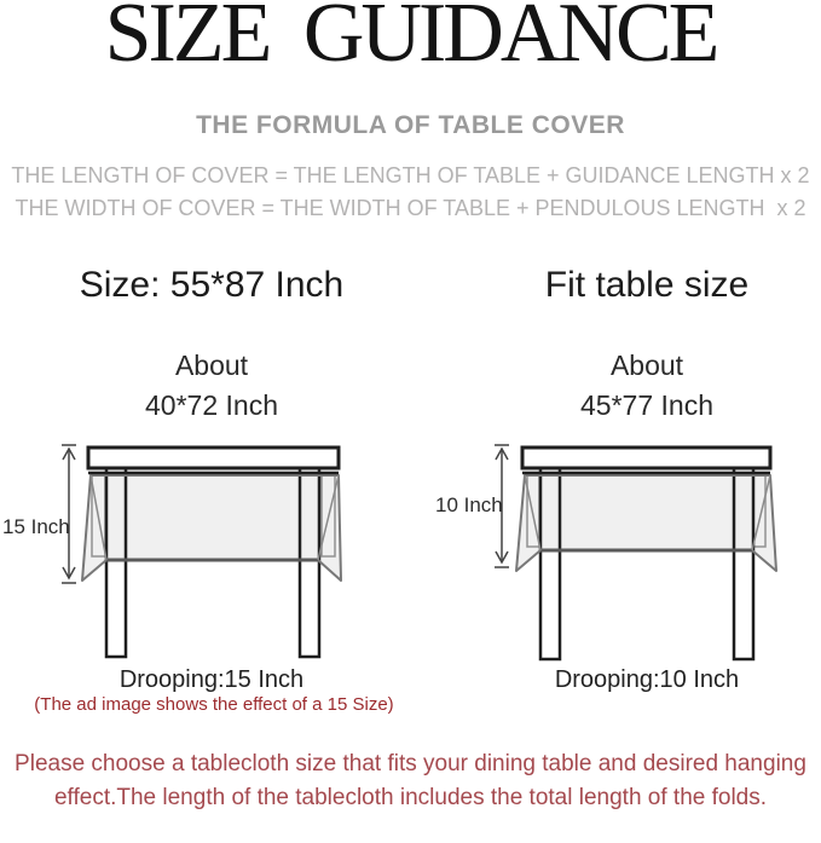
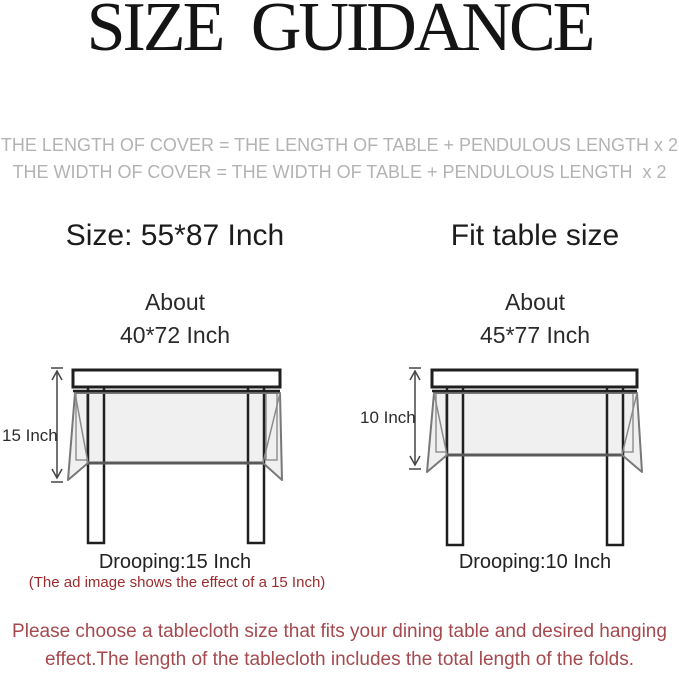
  SIZE GUIDANCE
- THE FORMULA OF TABLE COVER
- THE LENGTH OF COVER = THE LENGTH OF TABLE + GUIDANCE LENGTH x 2
+ THE LENGTH OF COVER = THE LENGTH OF TABLE + PENDULOUS LENGTH x 2
  THE WIDTH OF COVER = THE WIDTH OF TABLE + PENDULOUS LENGTH x 2
  Size: 55*87 Inch
  About
  40*72 Inch
  Fit table size
  About
  45*77 Inch
  15 Inch
  10 Inch
  Drooping:15 Inch
  Drooping:10 Inch
- (The ad image shows the effect of a 15 Size)
+ (The ad image shows the effect of a 15 Inch)
  Please choose a tablecloth size that fits your dining table and desired hanging
  effect.The length of the tablecloth includes the total length of the folds.
